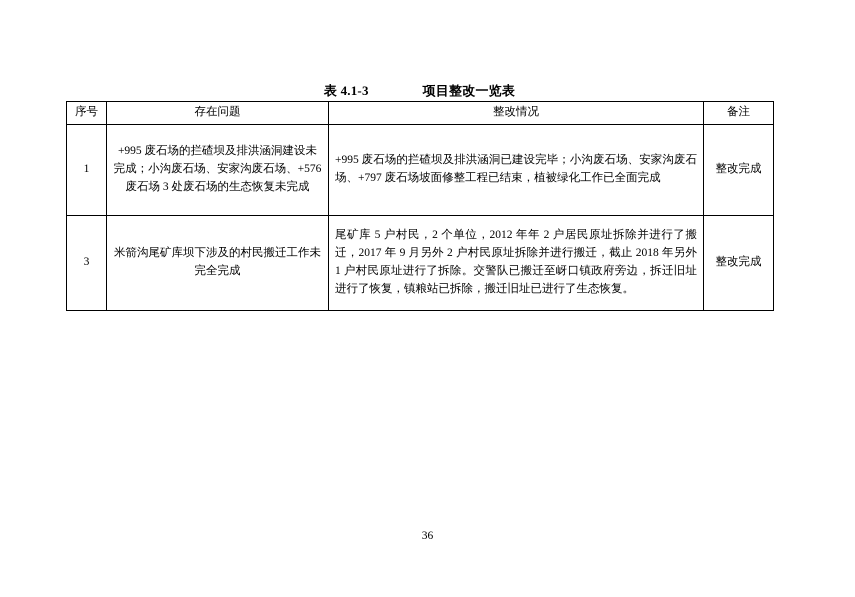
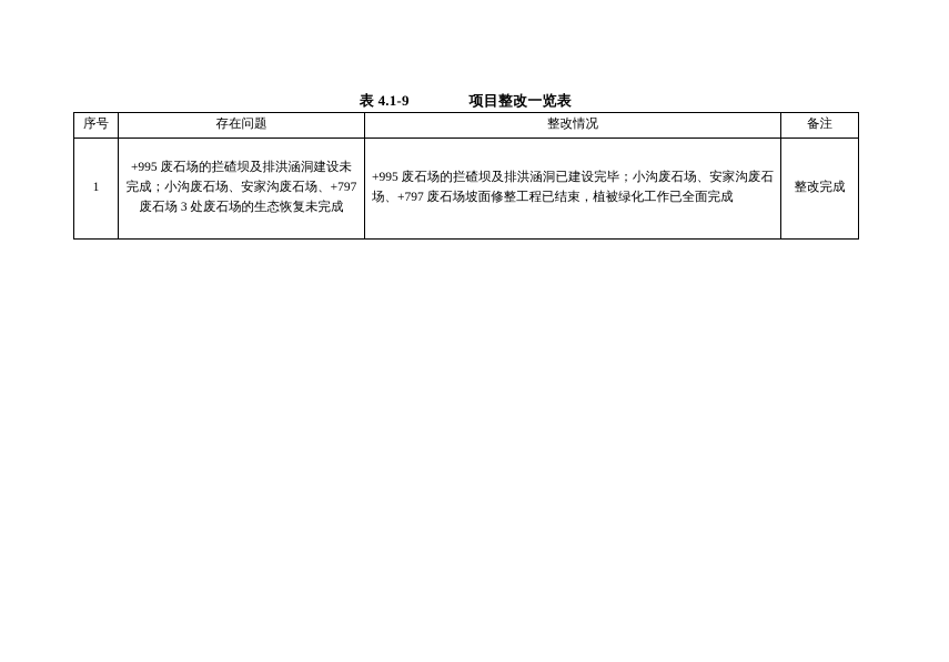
- 表 4.1-3 项目整改一览表
+ 表 4.1-9 项目整改一览表
  序号	存在问题	整改情况	备注
- 1	+995 废石场的拦碴坝及排洪涵洞建设未完成；小沟废石场、安家沟废石场、+576 废石场 3 处废石场的生态恢复未完成	+995 废石场的拦碴坝及排洪涵洞已建设完毕；小沟废石场、安家沟废石场、+797 废石场坡面修整工程已结束，植被绿化工作已全面完成	整改完成
+ 1	+995 废石场的拦碴坝及排洪涵洞建设未完成；小沟废石场、安家沟废石场、+797 废石场 3 处废石场的生态恢复未完成	+995 废石场的拦碴坝及排洪涵洞已建设完毕；小沟废石场、安家沟废石场、+797 废石场坡面修整工程已结束，植被绿化工作已全面完成	整改完成
- 3	米箭沟尾矿库坝下涉及的村民搬迁工作未完全完成	尾矿库 5 户村民，2 个单位，2012 年年 2 户居民原址拆除并进行了搬迁，2017 年 9 月另外 2 户村民原址拆除并进行搬迁，截止 2018 年另外 1 户村民原址进行了拆除。交警队已搬迁至岈口镇政府旁边，拆迁旧址进行了恢复，镇粮站已拆除，搬迁旧址已进行了生态恢复。	整改完成
- 36
